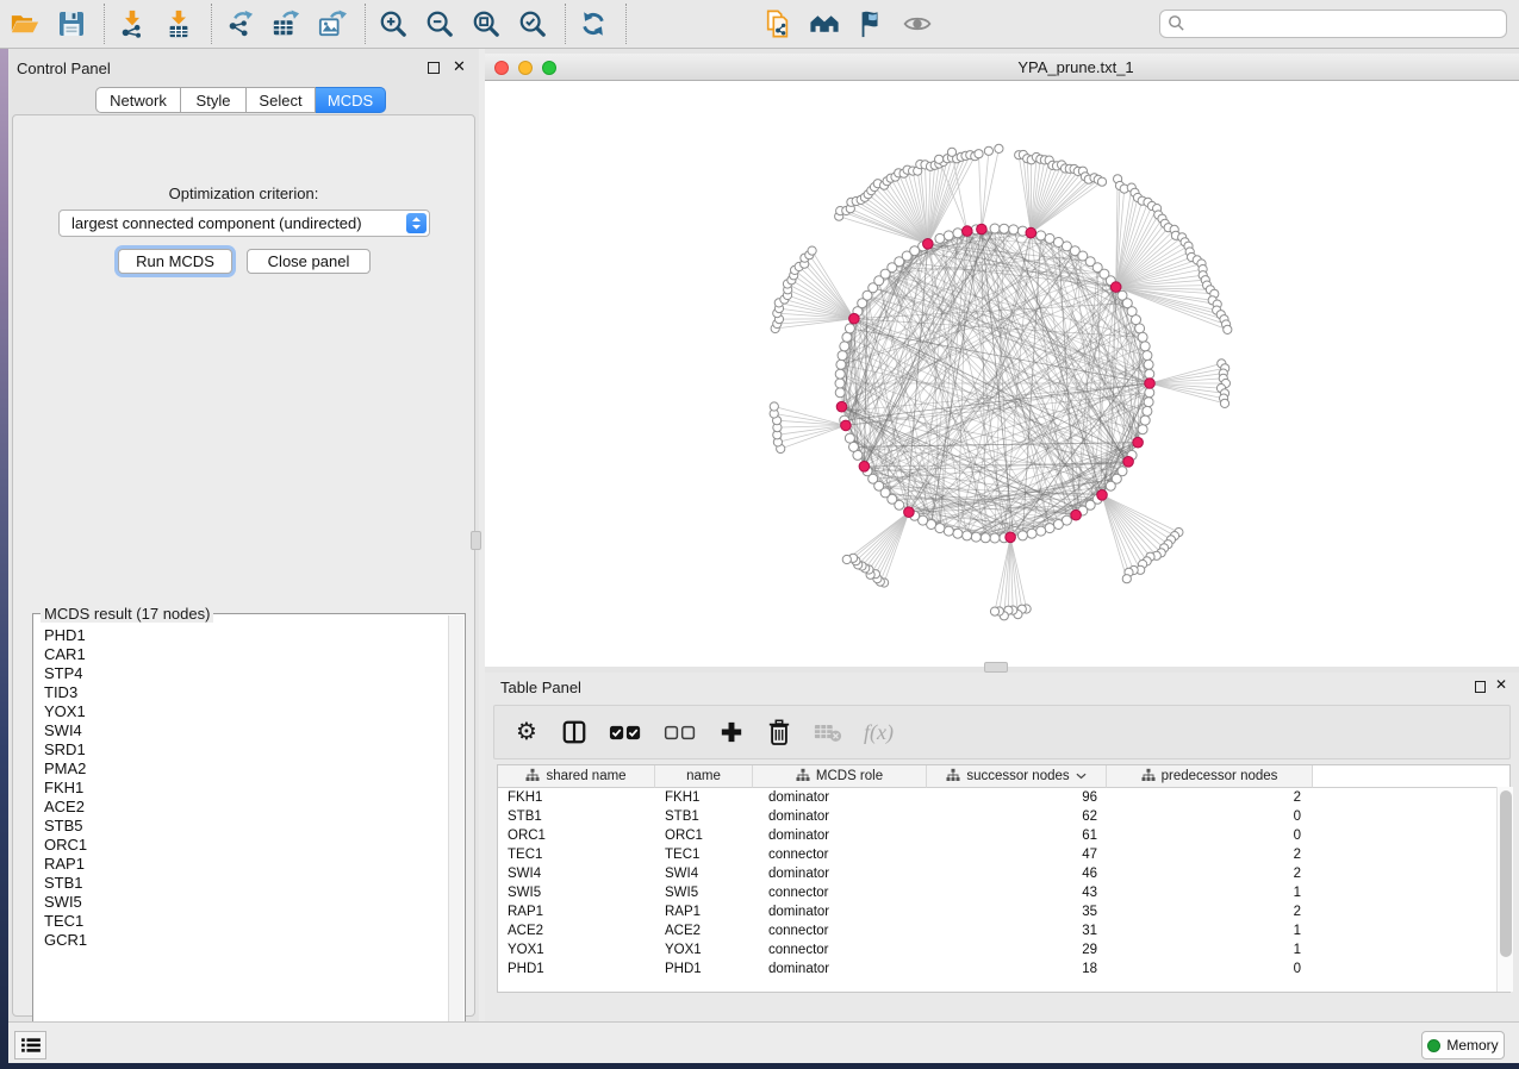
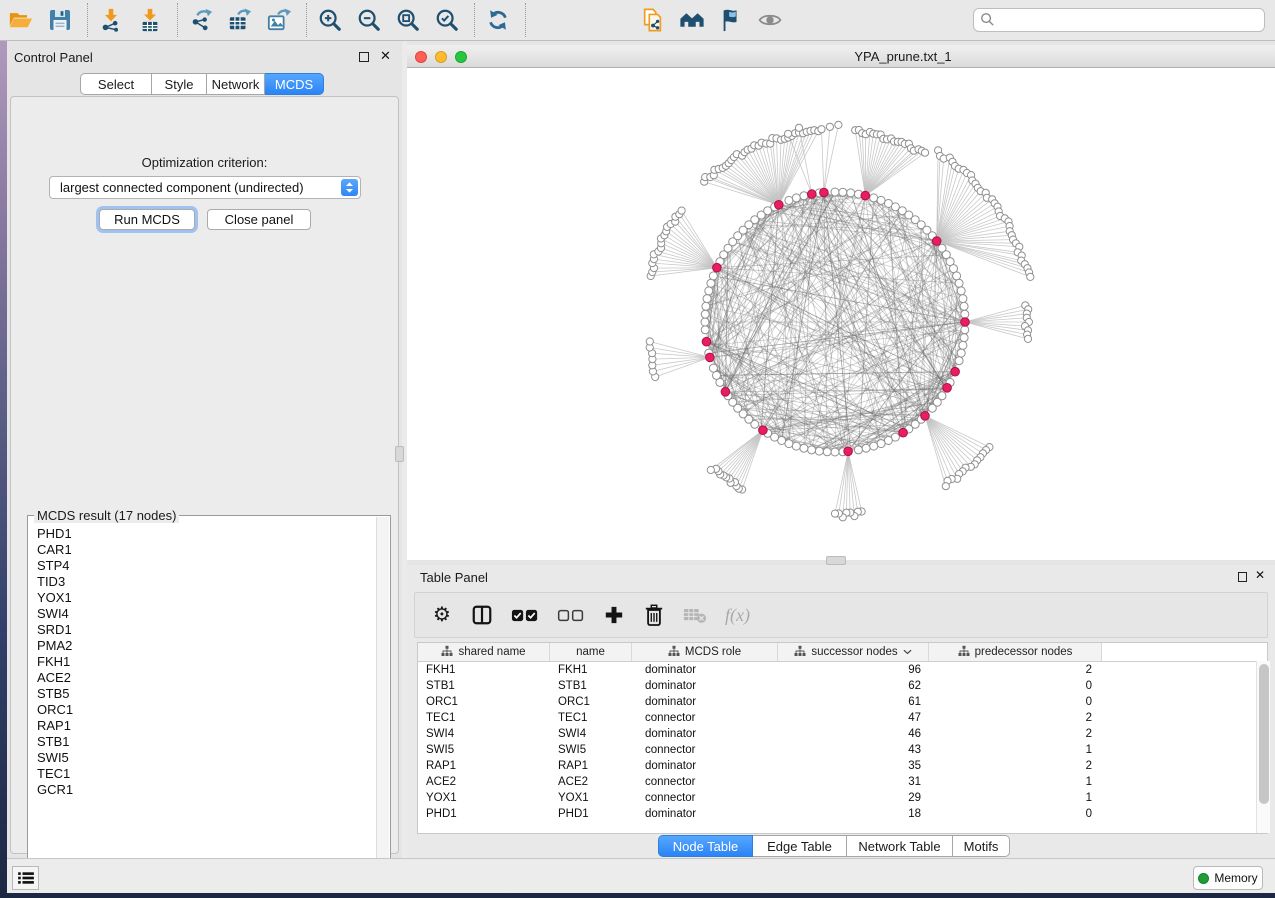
  Control Panel
  ✕
- Network
+ Select
  Style
- Select
+ Network
  MCDS
  Optimization criterion:
  largest connected component (undirected)
  Run MCDS
  Close panel
  MCDS result (17 nodes)
  PHD1
  CAR1
  STP4
  TID3
  YOX1
  SWI4
  SRD1
  PMA2
  FKH1
  ACE2
  STB5
  ORC1
  RAP1
  STB1
  SWI5
  TEC1
  GCR1
  YPA_prune.txt_1
  Table Panel
  ✕
  ⚙
  f(x)
  shared name
  name
  MCDS role
  successor nodes
  predecessor nodes
  FKH1
  FKH1
  dominator
  96
  2
  STB1
  STB1
  dominator
  62
  0
  ORC1
  ORC1
  dominator
  61
  0
  TEC1
  TEC1
  connector
  47
  2
  SWI4
  SWI4
  dominator
  46
  2
  SWI5
  SWI5
  connector
  43
  1
  RAP1
  RAP1
  dominator
  35
  2
  ACE2
  ACE2
  connector
  31
  1
  YOX1
  YOX1
  connector
  29
  1
  PHD1
  PHD1
  dominator
  18
  0
+ Node Table
+ Edge Table
+ Network Table
+ Motifs
  Memory
